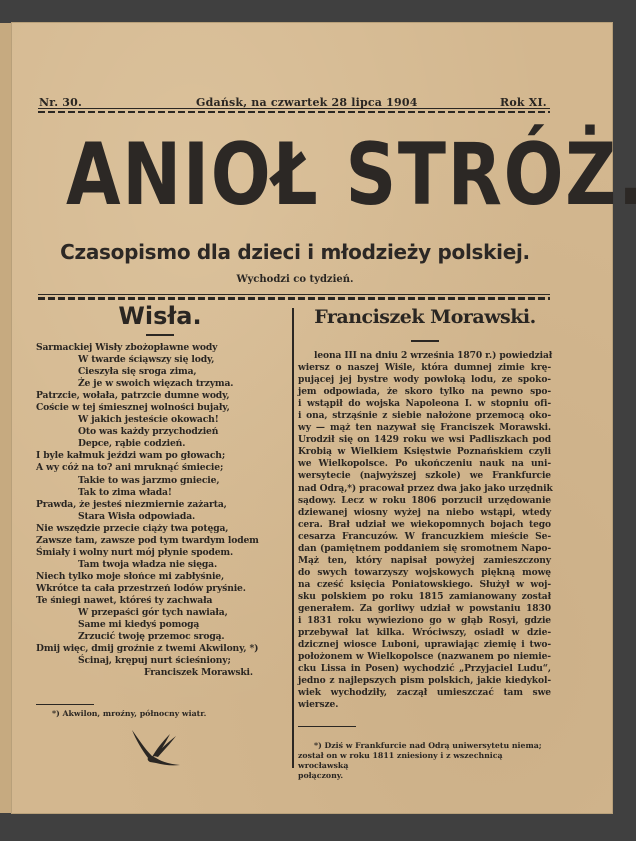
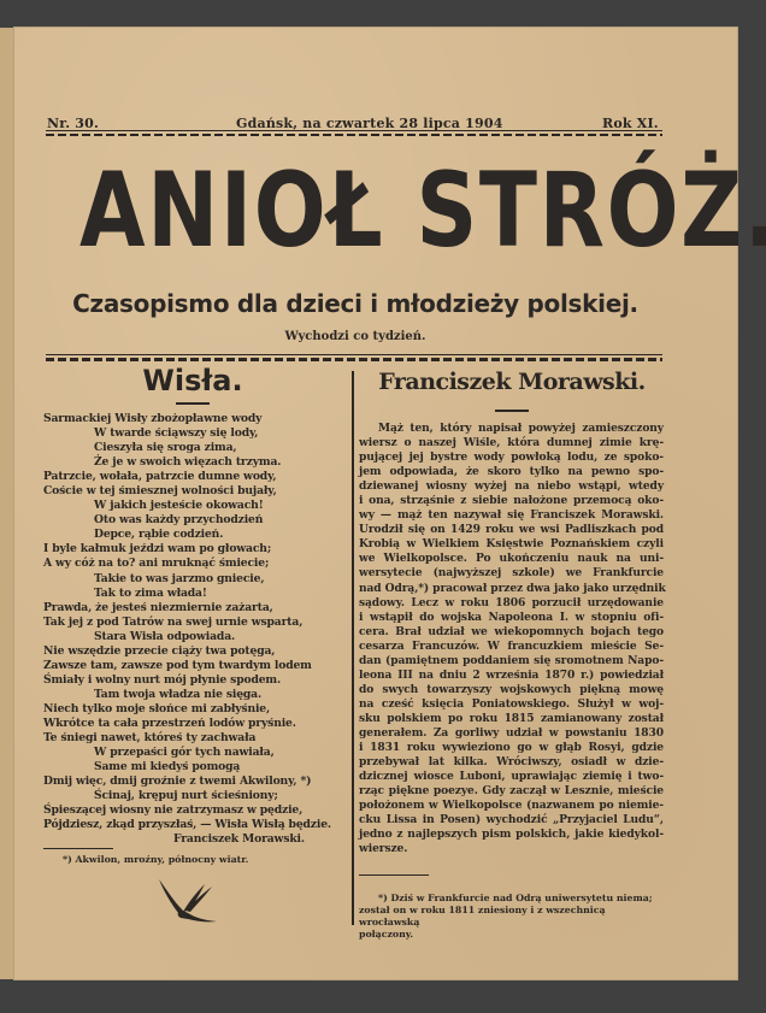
  Nr. 30.
  Gdańsk, na czwartek 28 lipca 1904
  Rok XI.
  ANIOŁ STRÓŻ.
  Czasopismo dla dzieci i młodzieży polskiej.
  Wychodzi co tydzień.
  Wisła.
  Sarmackiej Wisły zbożopławne wody
  W twarde ściąwszy się lody,
  Cieszyła się sroga zima,
  Że je w swoich więzach trzyma.
  Patrzcie, wołała, patrzcie dumne wody,
  Coście w tej śmiesznej wolności bujały,
  W jakich jesteście okowach!
  Oto was każdy przychodzień
  Depce, rąbie codzień.
  I byle kałmuk jeździ wam po głowach;
  A wy cóż na to? ani mruknąć śmiecie;
  Takie to was jarzmo gniecie,
  Tak to zima włada!
  Prawda, że jesteś niezmiernie zażarta,
+ Tak jej z pod Tatrów na swej urnie wsparta,
  Stara Wisła odpowiada.
  Nie wszędzie przecie ciąży twa potęga,
  Zawsze tam, zawsze pod tym twardym lodem
  Śmiały i wolny nurt mój płynie spodem.
  Tam twoja władza nie sięga.
  Niech tylko moje słońce mi zabłyśnie,
  Wkrótce ta cała przestrzeń lodów pryśnie.
  Te śniegi nawet, któreś ty zachwała
  W przepaści gór tych nawiała,
  Same mi kiedyś pomogą
- Zrzucić twoję przemoc srogą.
  Dmij więc, dmij groźnie z twemi Akwilony, *)
  Ścinaj, krępuj nurt ścieśniony;
+ Śpieszącej wiosny nie zatrzymasz w pędzie,
+ Pójdziesz, zkąd przyszłaś, — Wisła Wisłą będzie.
  Franciszek Morawski.
  *) Akwilon, mroźny, północny wiatr.
  Franciszek Morawski.
- leona III na dniu 2 września 1870 r.) powiedział
+ Mąż ten, który napisał powyżej zamieszczony
  wiersz o naszej Wiśle, która dumnej zimie krę-
  pującej jej bystre wody powłoką lodu, ze spoko-
  jem odpowiada, że skoro tylko na pewno spo-
- i wstąpił do wojska Napoleona I. w stopniu ofi-
+ dziewanej wiosny wyżej na niebo wstąpi, wtedy
  i ona, strząśnie z siebie nałożone przemocą oko-
  wy — mąż ten nazywał się Franciszek Morawski.
  Urodził się on 1429 roku we wsi Padliszkach pod
  Krobią w Wielkiem Księstwie Poznańskiem czyli
  we Wielkopolsce. Po ukończeniu nauk na uni-
  wersytecie (najwyższej szkole) we Frankfurcie
  nad Odrą,*) pracował przez dwa jako jako urzędnik
  sądowy. Lecz w roku 1806 porzucił urzędowanie
- dziewanej wiosny wyżej na niebo wstąpi, wtedy
+ i wstąpił do wojska Napoleona I. w stopniu ofi-
  cera. Brał udział we wiekopomnych bojach tego
  cesarza Francuzów. W francuzkiem mieście Se-
  dan (pamiętnem poddaniem się sromotnem Napo-
- Mąż ten, który napisał powyżej zamieszczony
+ leona III na dniu 2 września 1870 r.) powiedział
  do swych towarzyszy wojskowych piękną mowę
  na cześć księcia Poniatowskiego. Służył w woj-
  sku polskiem po roku 1815 zamianowany został
  generałem. Za gorliwy udział w powstaniu 1830
  i 1831 roku wywieziono go w głąb Rosyi, gdzie
  przebywał lat kilka. Wróciwszy, osiadł w dzie-
  dzicznej wiosce Luboni, uprawiając ziemię i two-
+ rząc piękne poezye. Gdy zaczął w Lesznie, mieście
  położonem w Wielkopolsce (nazwanem po niemie-
  cku Lissa in Posen) wychodzić „Przyjaciel Ludu“,
  jedno z najlepszych pism polskich, jakie kiedykol-
- wiek wychodziły, zaczął umieszczać tam swe
  wiersze.
  *) Dziś w Frankfurcie nad Odrą uniwersytetu niema;
  został on w roku 1811 zniesiony i z wszechnicą wrocławską
  połączony.
